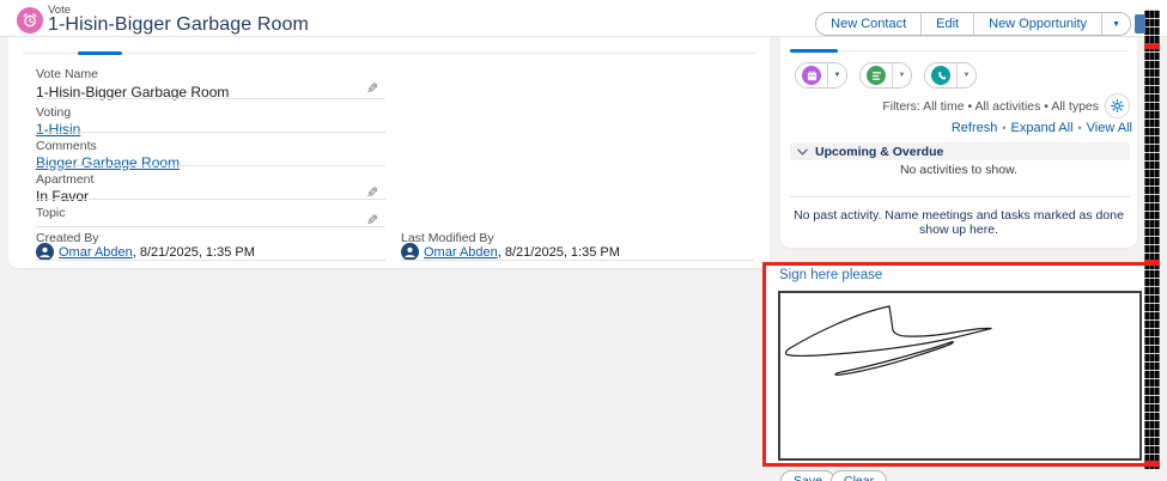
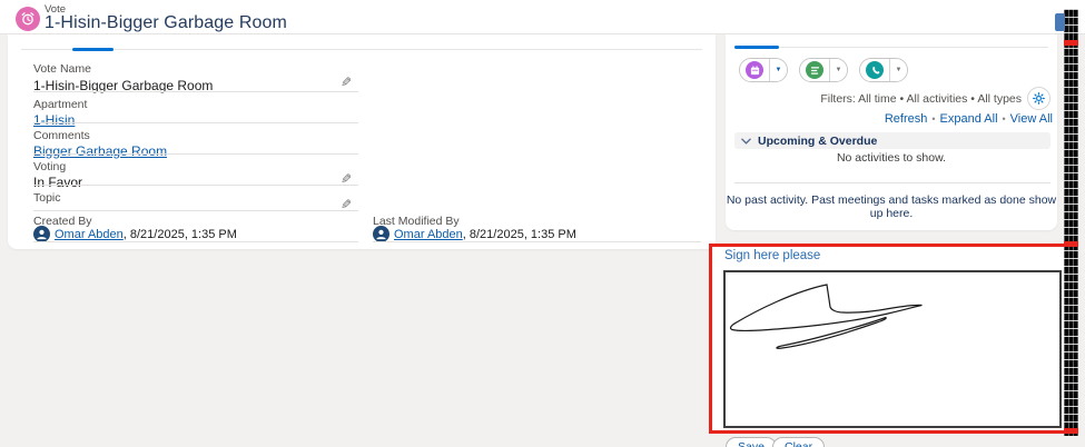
  Vote
  1-Hisin-Bigger Garbage Room
- New Contact
- Edit
- New Opportunity
  Vote Name
  1-Hisin-Bigger Garbage Room
- Voting
+ Apartment
  1-Hisin
  Comments
  Bigger Garbage Room
- Apartment
+ Voting
  In Favor
  Topic
  Created By
  Omar Abden, 8/21/2025, 1:35 PM
  Last Modified By
  Omar Abden, 8/21/2025, 1:35 PM
  Filters: All time • All activities • All types
  Refresh • Expand All • View All
  Upcoming & Overdue
  No activities to show.
- No past activity. Name meetings and tasks marked as done show up here.
+ No past activity. Past meetings and tasks marked as done show up here.
  Sign here please
